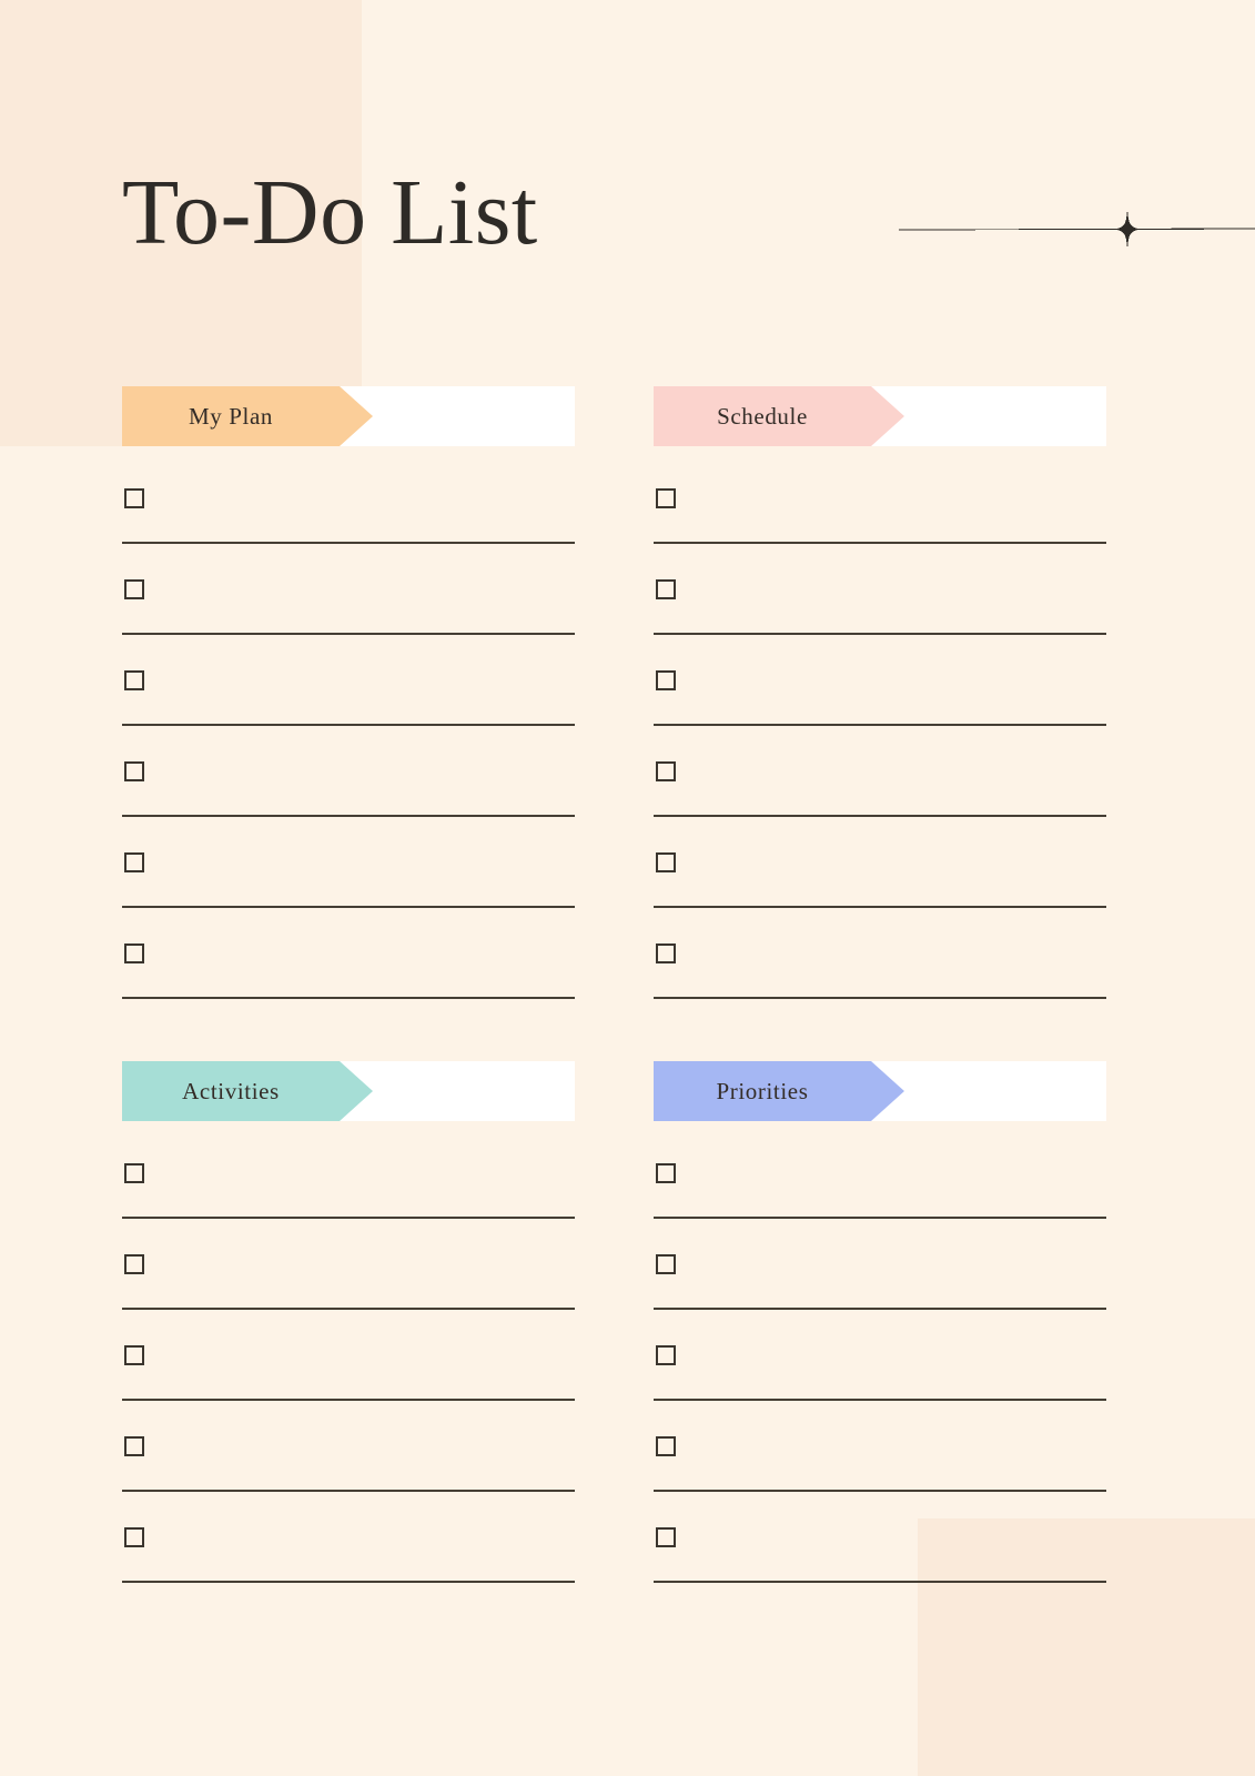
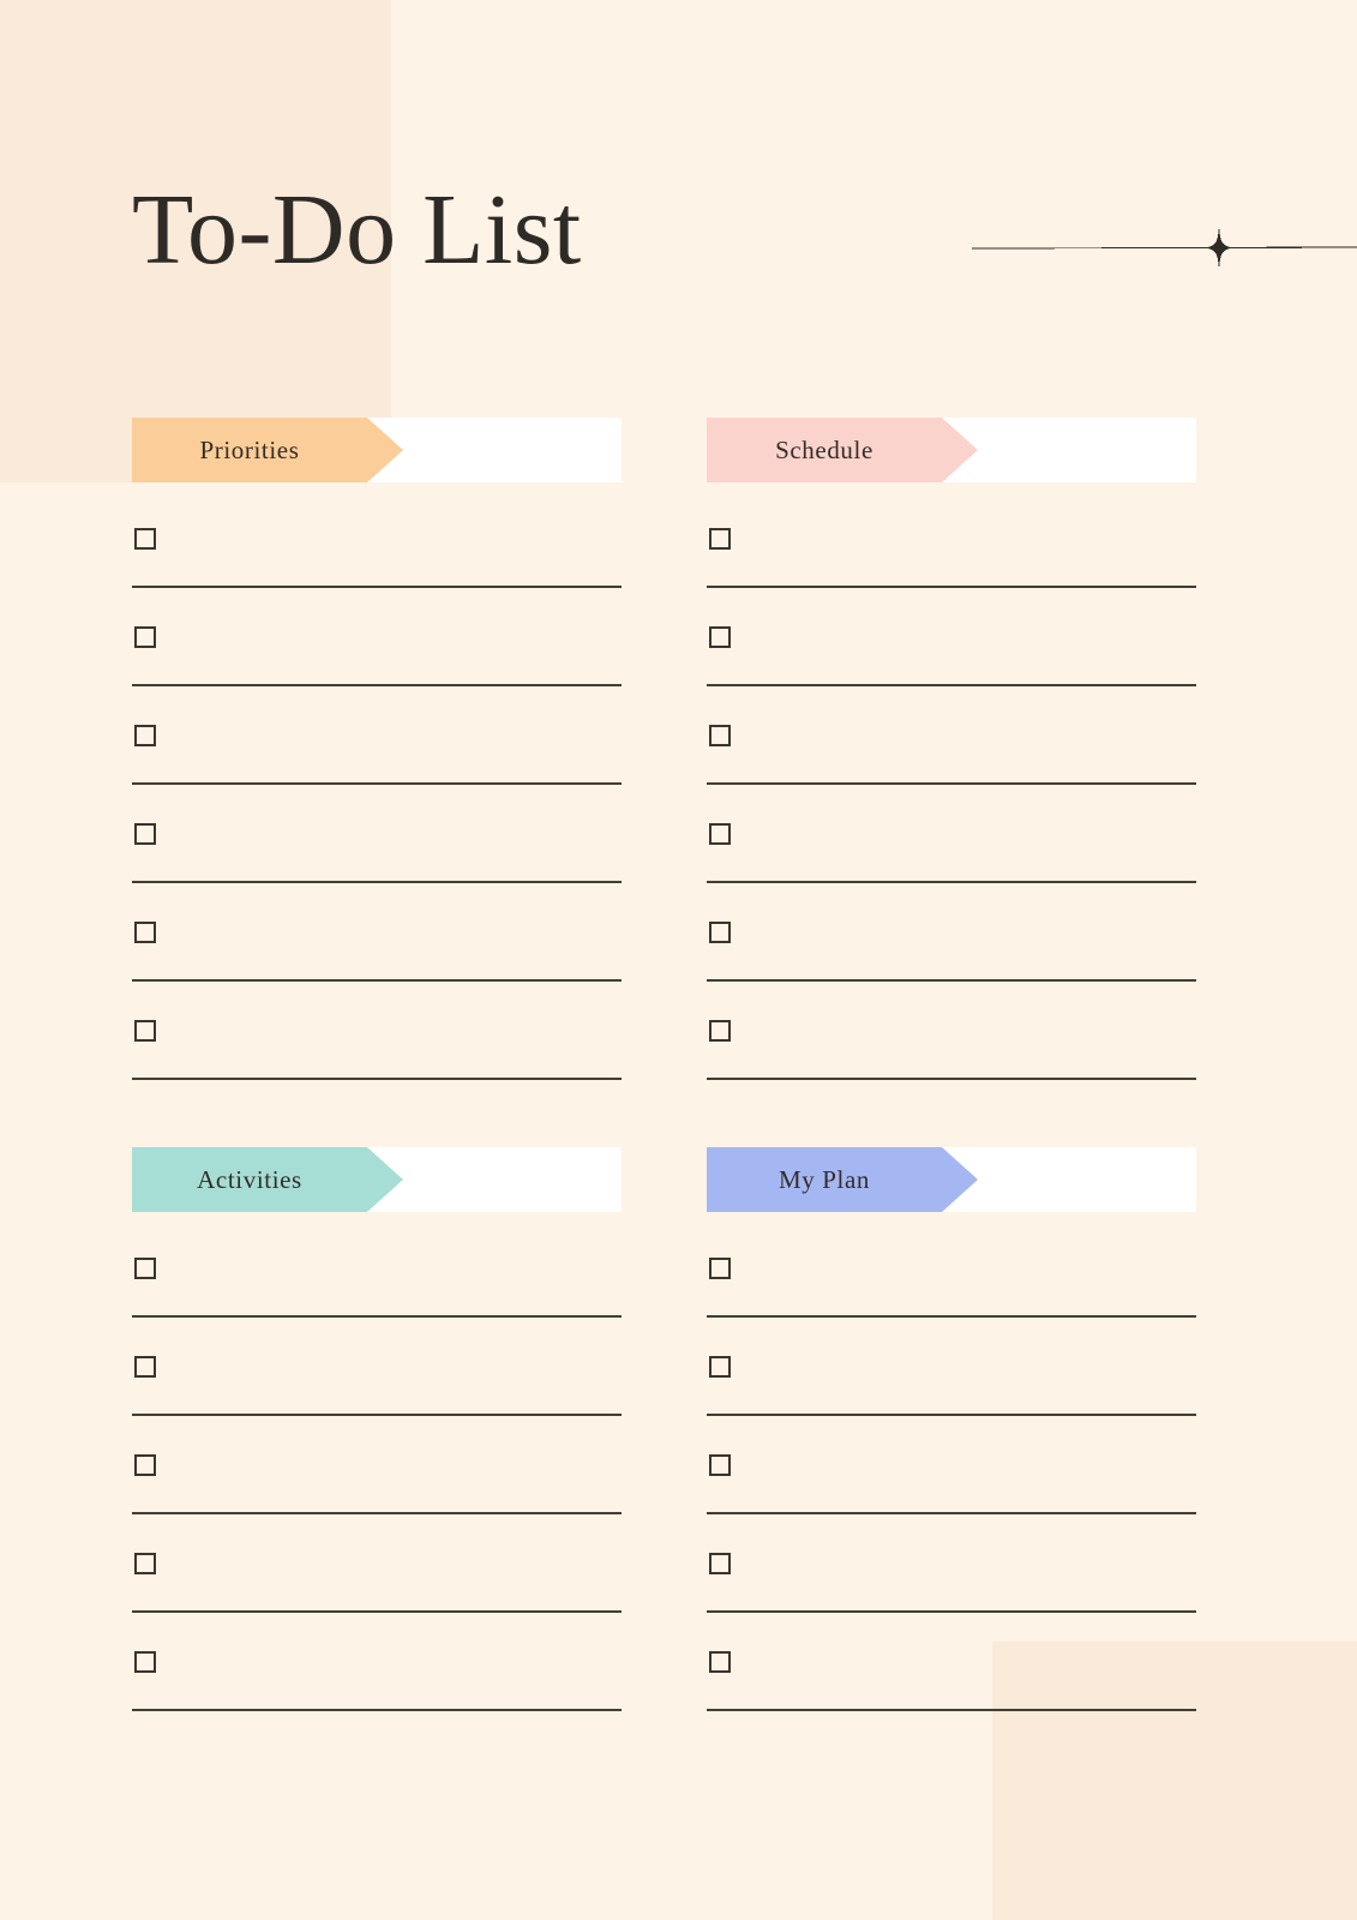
  To-Do List
- My Plan
+ Priorities
  Schedule
  Activities
- Priorities
+ My Plan
